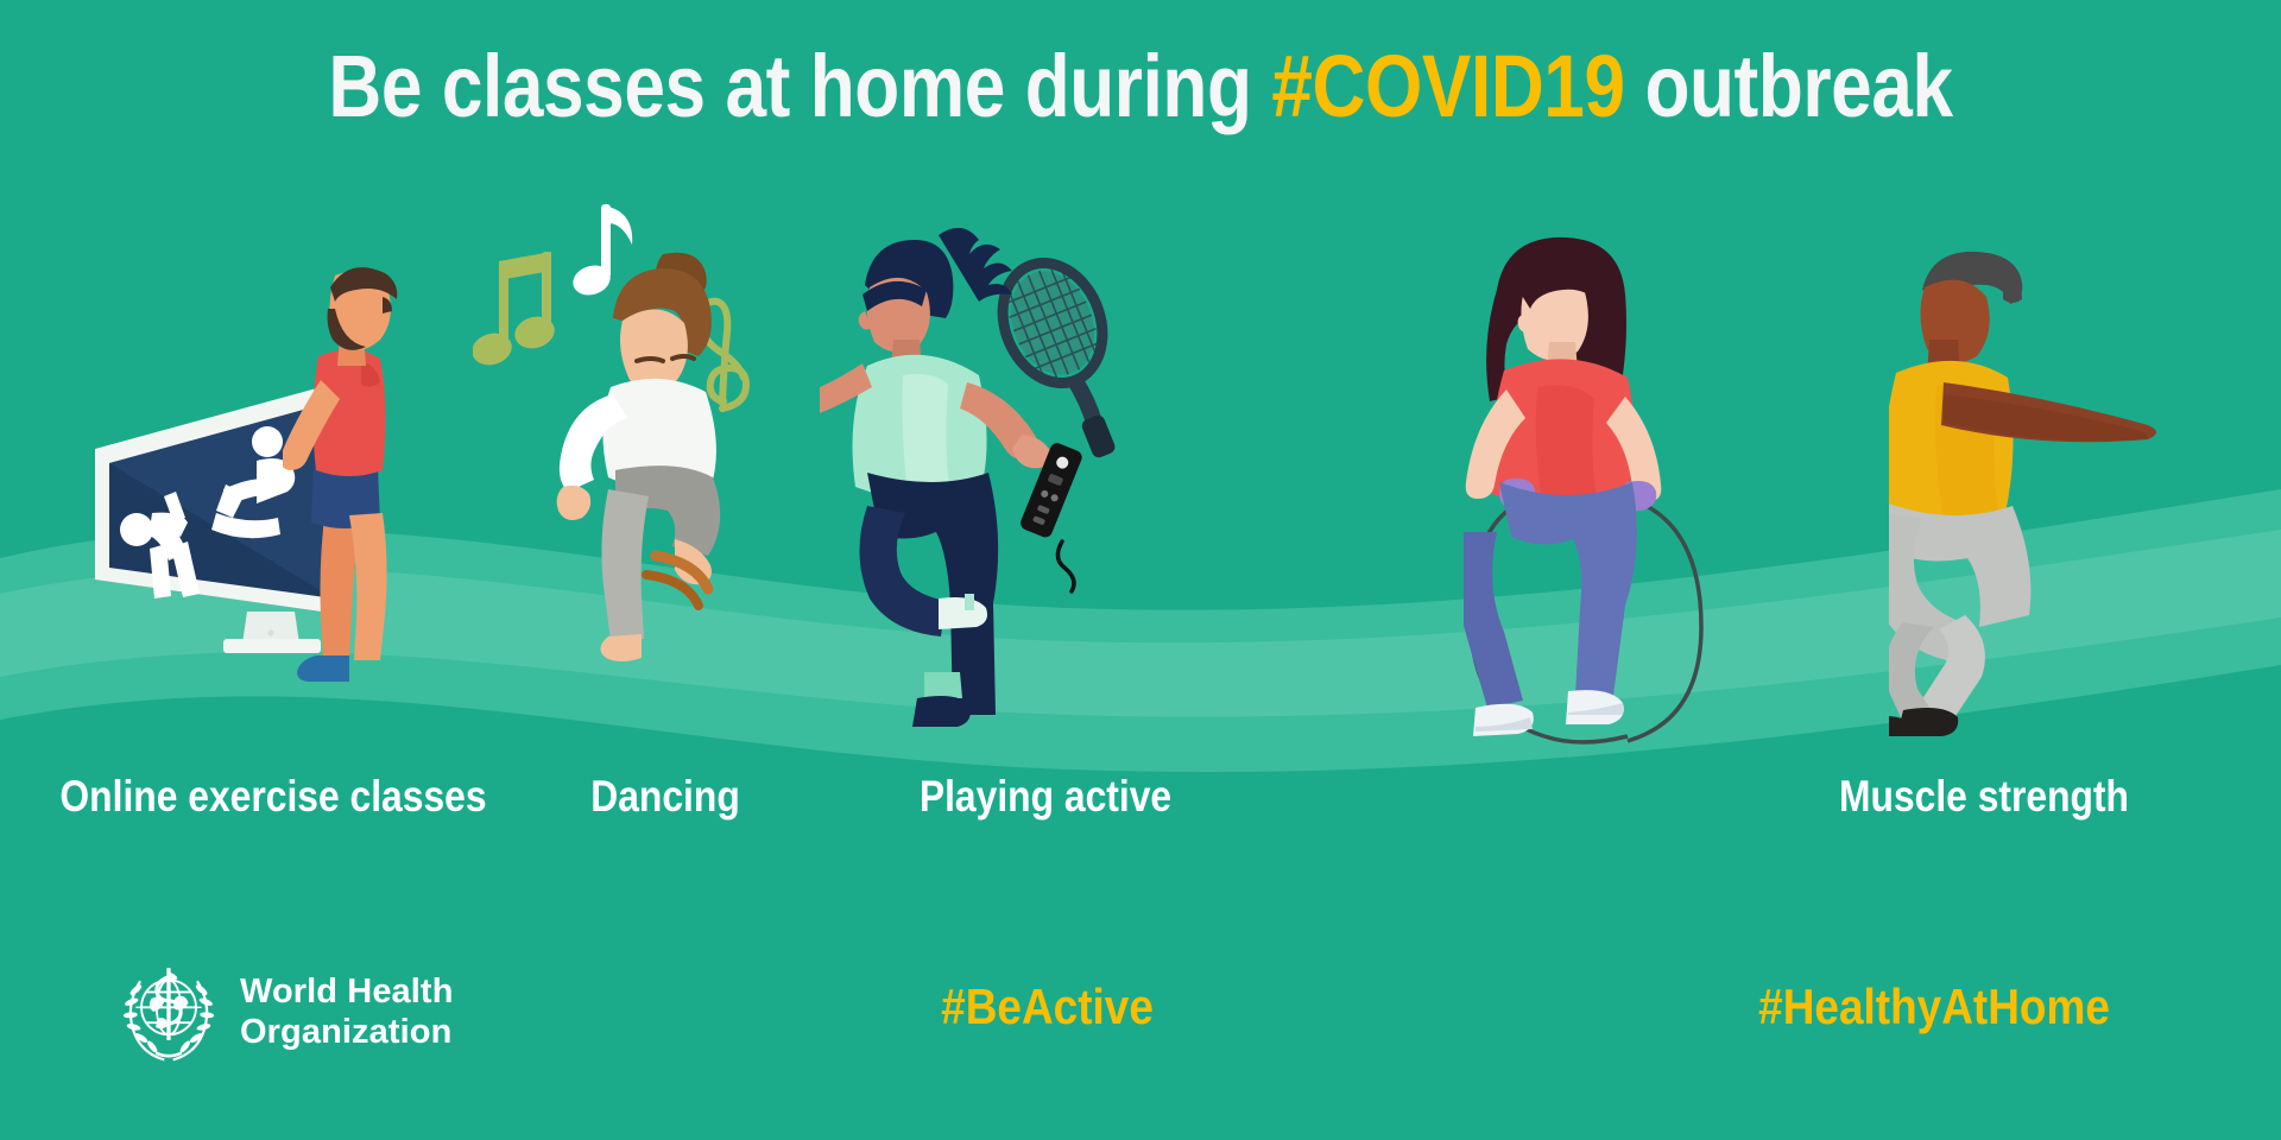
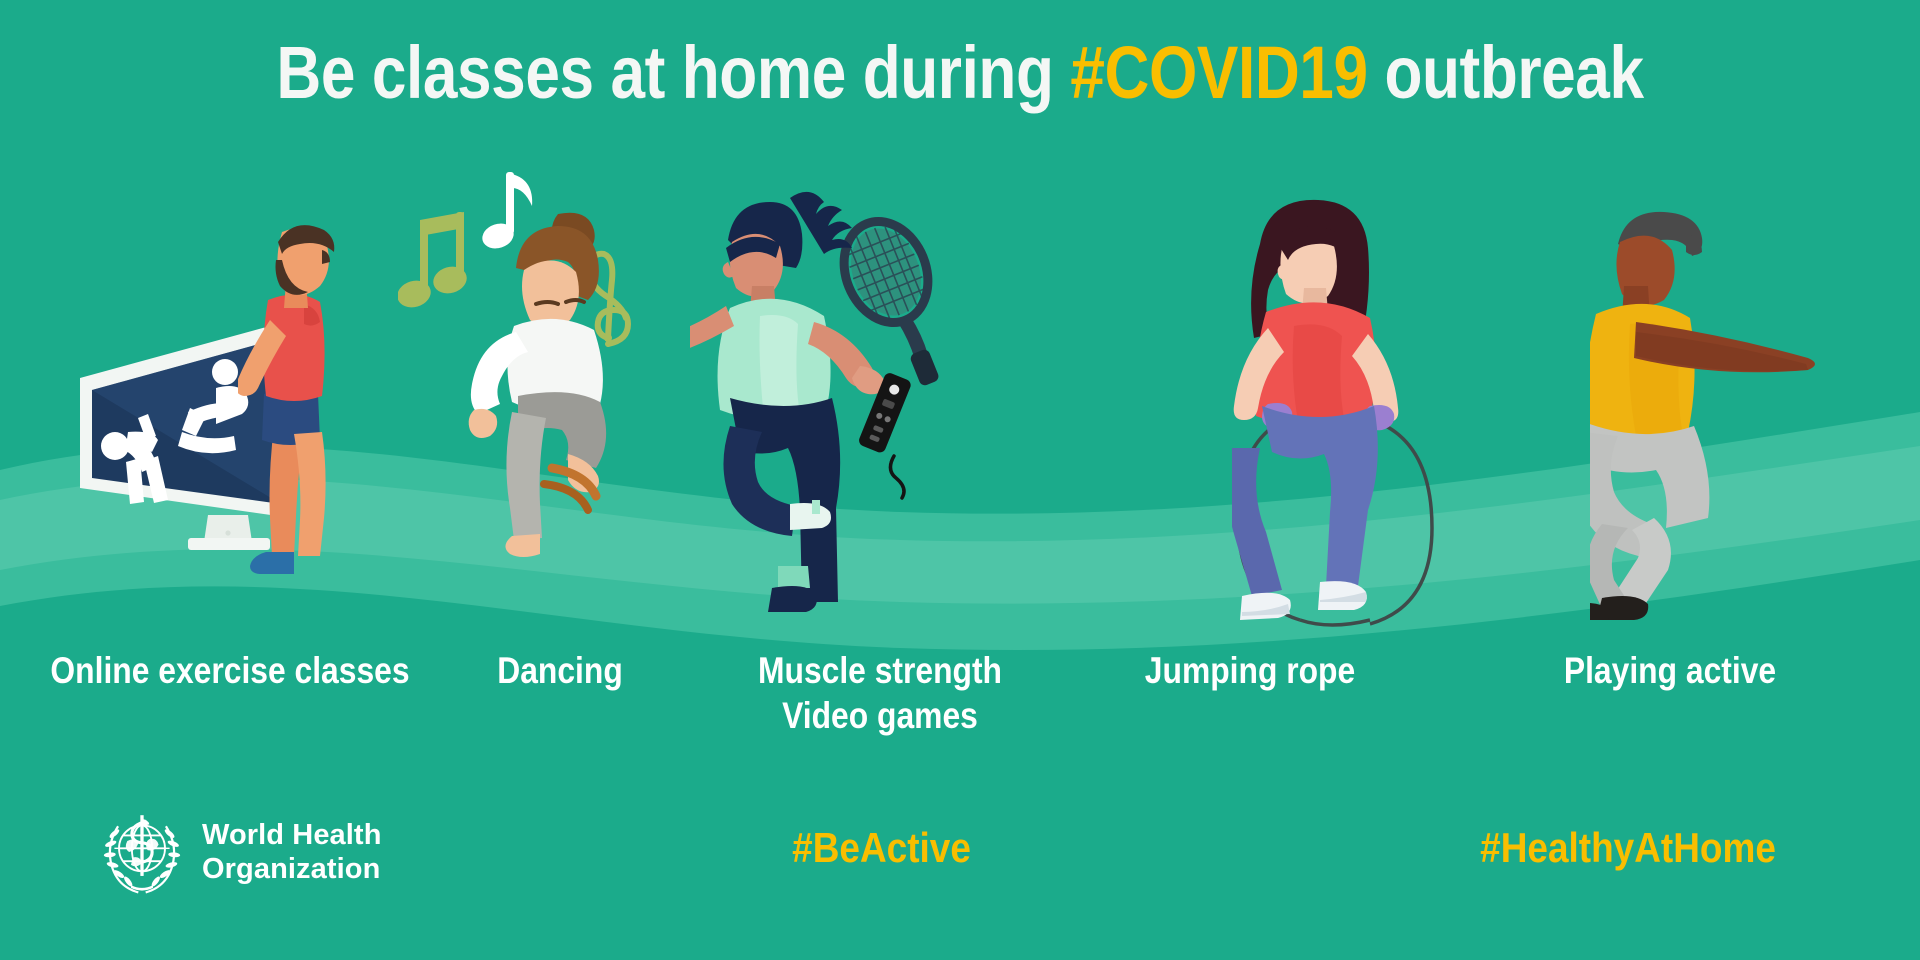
  Be classes at home during #COVID19 outbreak
  Online exercise classes
  Dancing
- Playing active
+ Muscle strength
+ Video games
+ Jumping rope
- Muscle strength
+ Playing active
  World Health
  Organization
  #BeActive
  #HealthyAtHome
